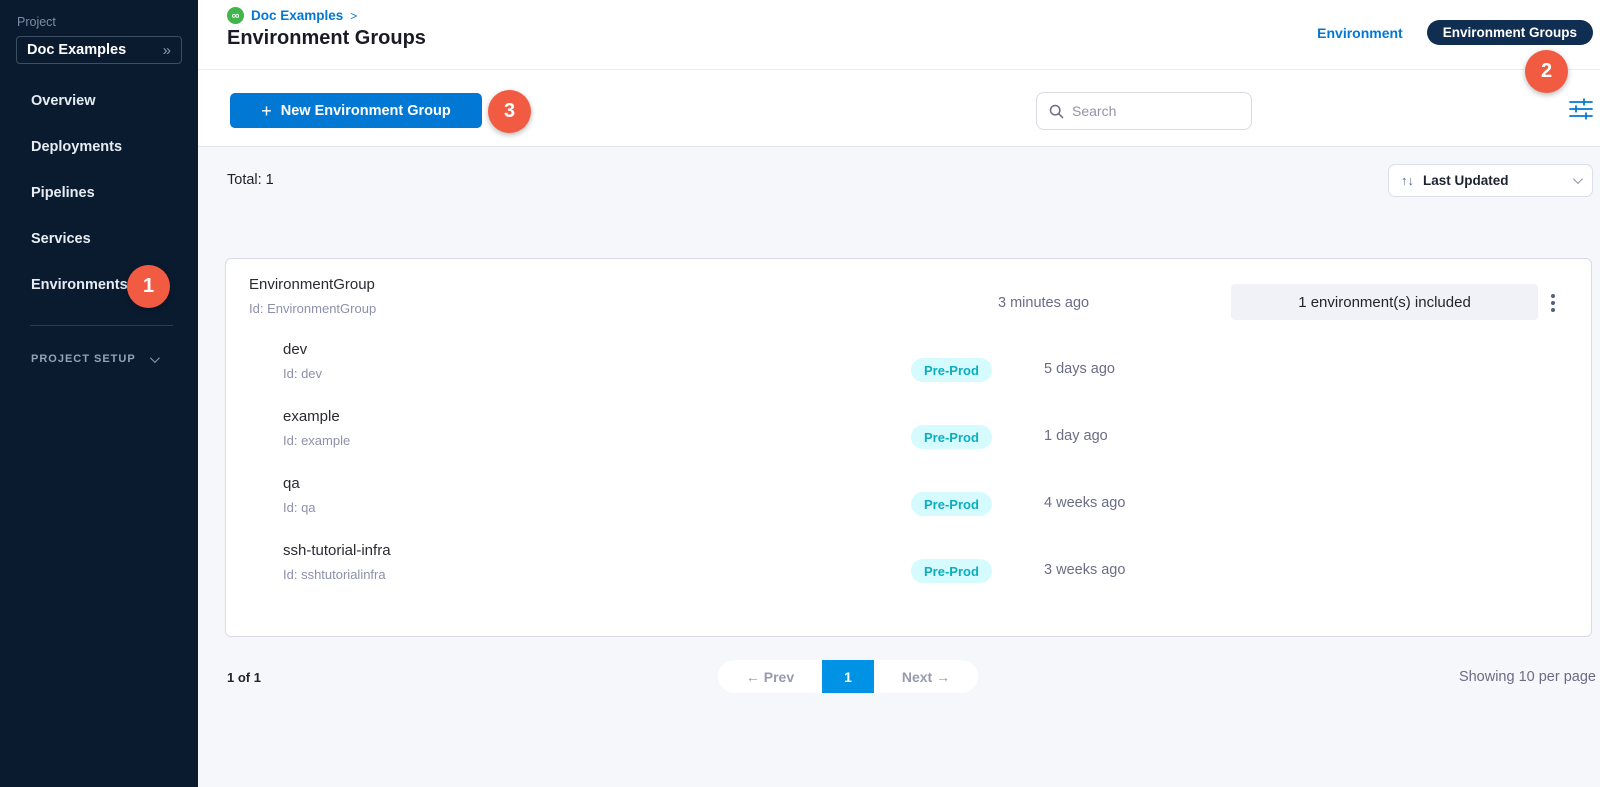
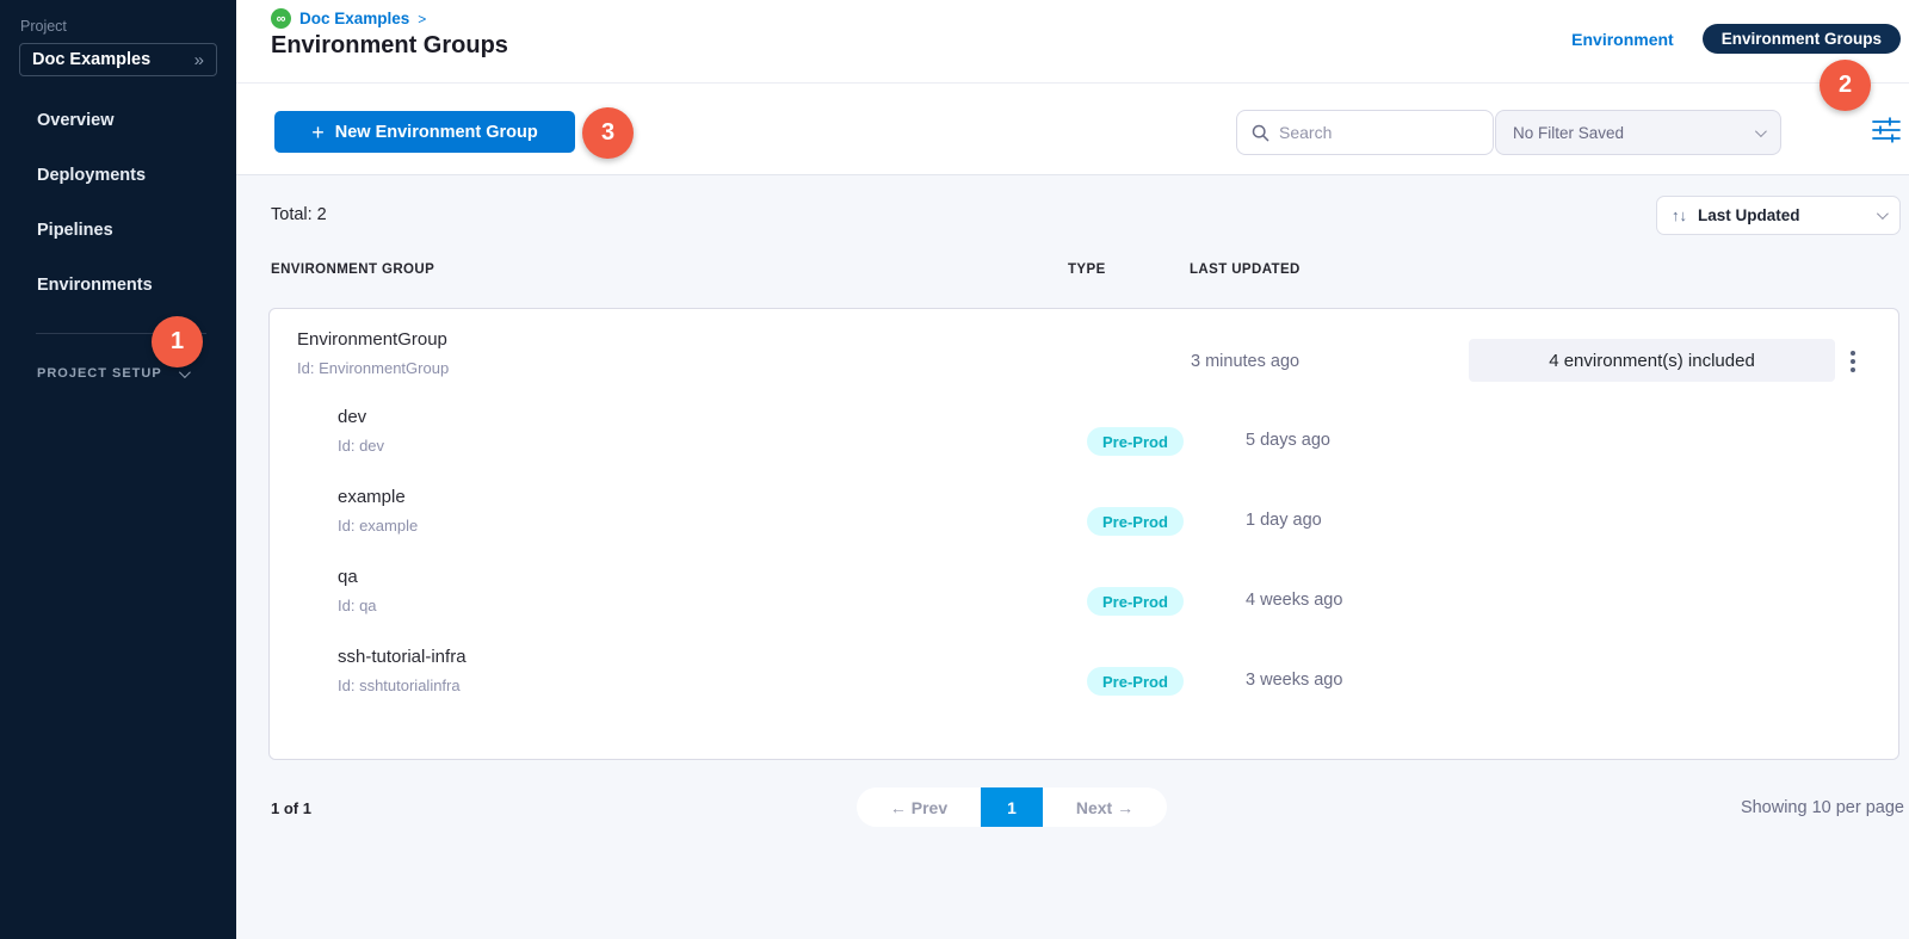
  Project
  Doc Examples
  »
  Overview
  Deployments
  Pipelines
- Services
  Environments
  PROJECT SETUP
  ∞
  Doc Examples
  >
  Environment Groups
  Environment
  Environment Groups
  +
  New Environment Group
  Search
+ No Filter Saved
- Total: 1
+ Total: 2
  ↑↓
  Last Updated
+ ENVIRONMENT GROUP
+ TYPE
+ LAST UPDATED
  EnvironmentGroup
  Id: EnvironmentGroup
  3 minutes ago
- 1 environment(s) included
+ 4 environment(s) included
  dev
  Id: dev
  Pre-Prod
  5 days ago
  example
  Id: example
  Pre-Prod
  1 day ago
  qa
  Id: qa
  Pre-Prod
  4 weeks ago
  ssh-tutorial-infra
  Id: sshtutorialinfra
  Pre-Prod
  3 weeks ago
  1 of 1
  ← Prev
  1
  Next →
  Showing 10 per page
  1
  2
  3
